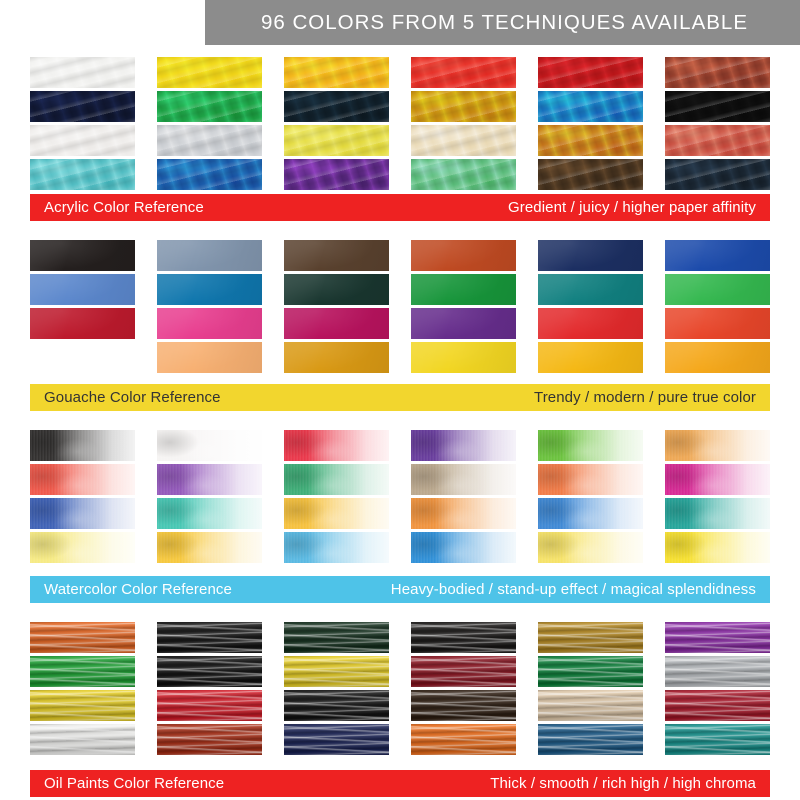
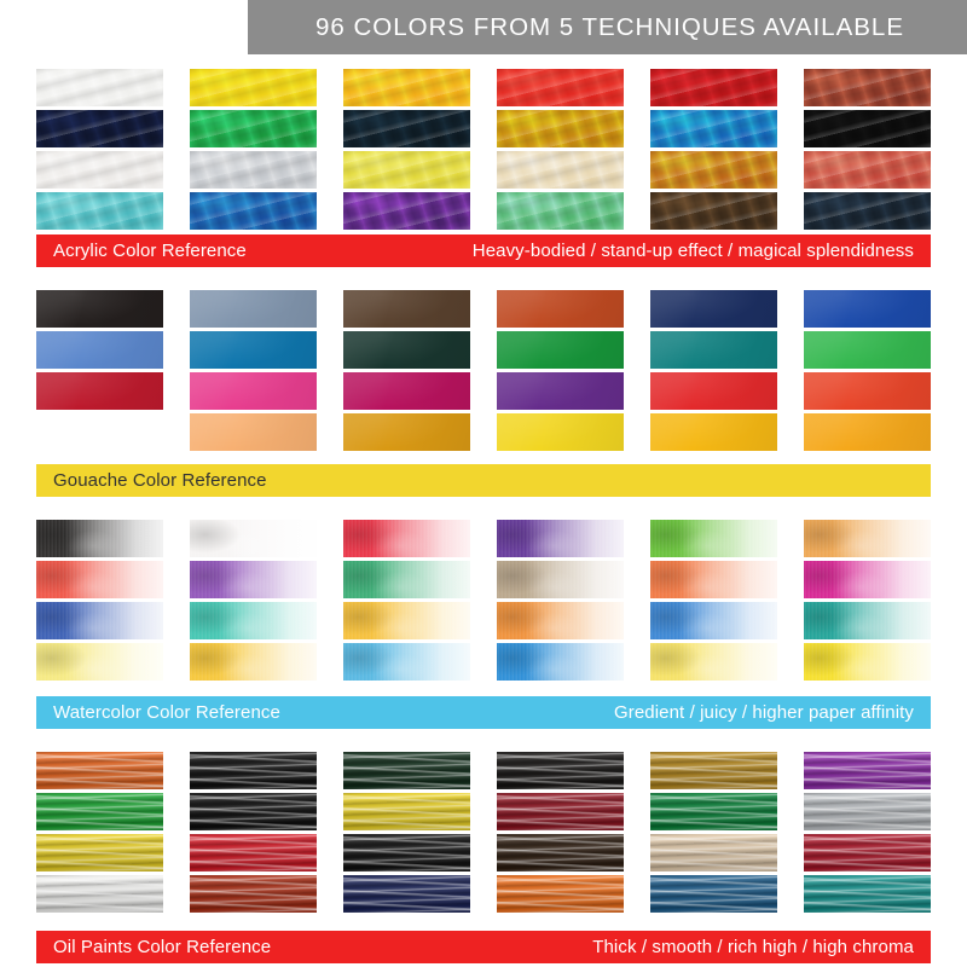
  96 COLORS FROM 5 TECHNIQUES AVAILABLE
  Acrylic Color Reference
- Gredient / juicy / higher paper affinity
+ Heavy-bodied / stand-up effect / magical splendidness
  Gouache Color Reference
- Trendy / modern / pure true color
  Watercolor Color Reference
- Heavy-bodied / stand-up effect / magical splendidness
+ Gredient / juicy / higher paper affinity
  Oil Paints Color Reference
  Thick / smooth / rich high / high chroma
